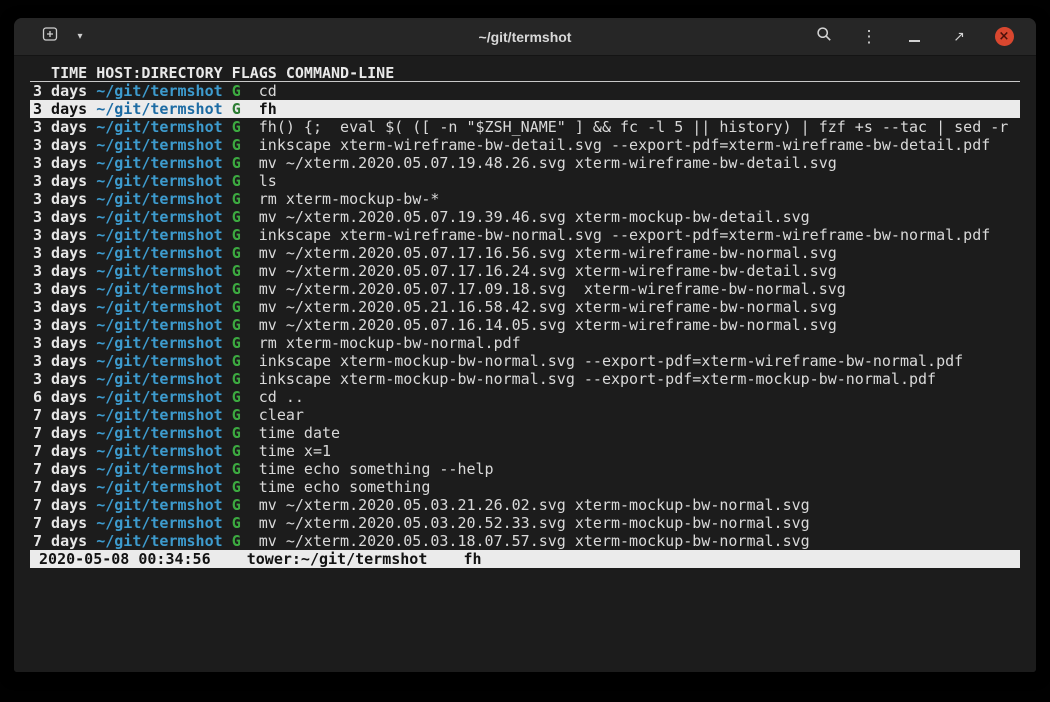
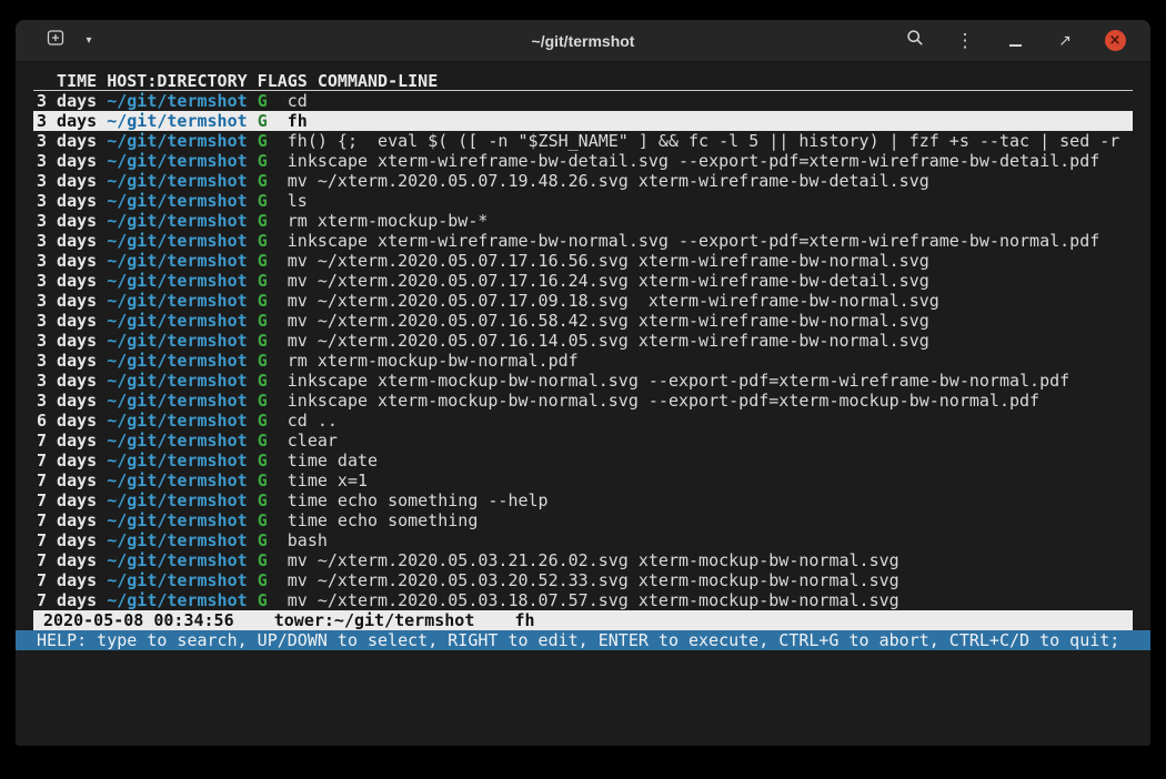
  ▾
  ~/git/termshot
  ⋮
  ↗
  ×
  TIME HOST:DIRECTORY FLAGS COMMAND-LINE
  3 days ~/git/termshot G cd
  3 days ~/git/termshot G fh
  3 days ~/git/termshot G fh() {; eval $( ([ -n "$ZSH_NAME" ] && fc -l 5 || history) | fzf +s --tac | sed -r
  3 days ~/git/termshot G inkscape xterm-wireframe-bw-detail.svg --export-pdf=xterm-wireframe-bw-detail.pdf
  3 days ~/git/termshot G mv ~/xterm.2020.05.07.19.48.26.svg xterm-wireframe-bw-detail.svg
  3 days ~/git/termshot G ls
  3 days ~/git/termshot G rm xterm-mockup-bw-*
- 3 days ~/git/termshot G mv ~/xterm.2020.05.07.19.39.46.svg xterm-mockup-bw-detail.svg
  3 days ~/git/termshot G inkscape xterm-wireframe-bw-normal.svg --export-pdf=xterm-wireframe-bw-normal.pdf
  3 days ~/git/termshot G mv ~/xterm.2020.05.07.17.16.56.svg xterm-wireframe-bw-normal.svg
  3 days ~/git/termshot G mv ~/xterm.2020.05.07.17.16.24.svg xterm-wireframe-bw-detail.svg
  3 days ~/git/termshot G mv ~/xterm.2020.05.07.17.09.18.svg xterm-wireframe-bw-normal.svg
- 3 days ~/git/termshot G mv ~/xterm.2020.05.21.16.58.42.svg xterm-wireframe-bw-normal.svg
+ 3 days ~/git/termshot G mv ~/xterm.2020.05.07.16.58.42.svg xterm-wireframe-bw-normal.svg
  3 days ~/git/termshot G mv ~/xterm.2020.05.07.16.14.05.svg xterm-wireframe-bw-normal.svg
  3 days ~/git/termshot G rm xterm-mockup-bw-normal.pdf
  3 days ~/git/termshot G inkscape xterm-mockup-bw-normal.svg --export-pdf=xterm-wireframe-bw-normal.pdf
  3 days ~/git/termshot G inkscape xterm-mockup-bw-normal.svg --export-pdf=xterm-mockup-bw-normal.pdf
  6 days ~/git/termshot G cd ..
  7 days ~/git/termshot G clear
  7 days ~/git/termshot G time date
  7 days ~/git/termshot G time x=1
  7 days ~/git/termshot G time echo something --help
  7 days ~/git/termshot G time echo something
+ 7 days ~/git/termshot G bash
  7 days ~/git/termshot G mv ~/xterm.2020.05.03.21.26.02.svg xterm-mockup-bw-normal.svg
  7 days ~/git/termshot G mv ~/xterm.2020.05.03.20.52.33.svg xterm-mockup-bw-normal.svg
  7 days ~/git/termshot G mv ~/xterm.2020.05.03.18.07.57.svg xterm-mockup-bw-normal.svg
  2020-05-08 00:34:56 tower:~/git/termshot fh
+ HELP: type to search, UP/DOWN to select, RIGHT to edit, ENTER to execute, CTRL+G to abort, CTRL+C/D to quit;
